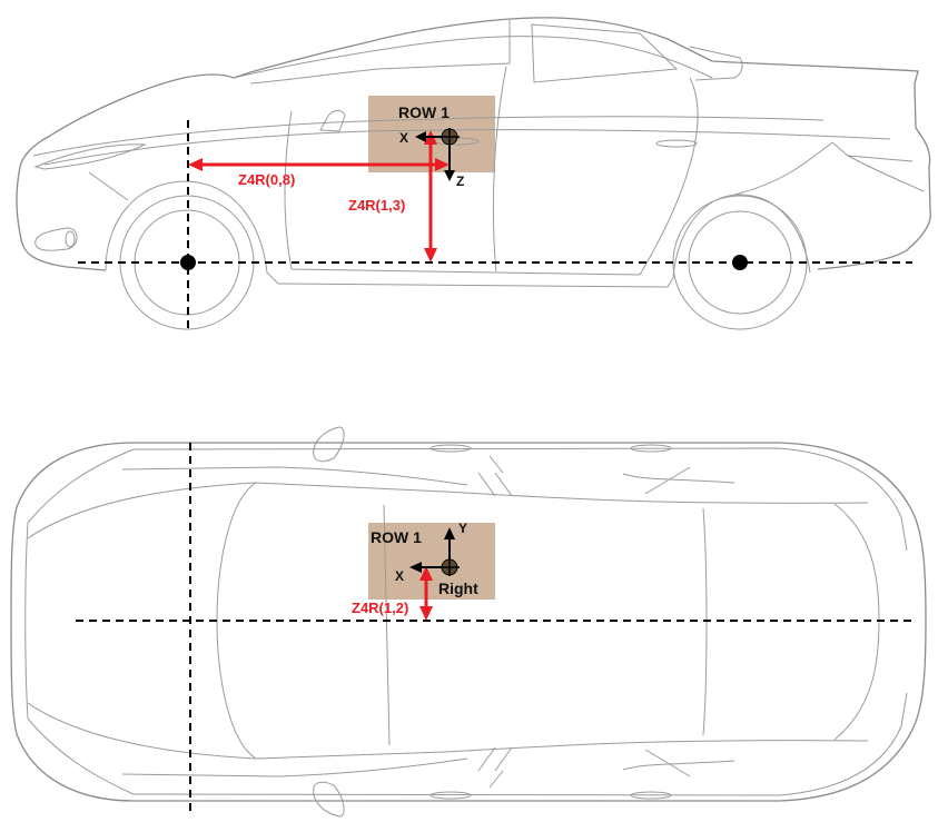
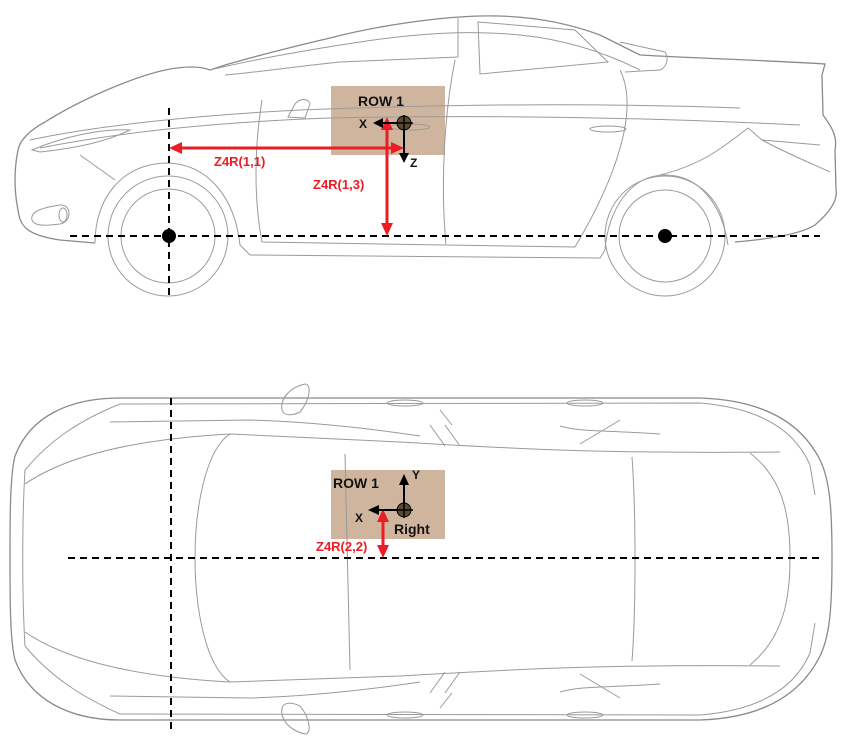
  ROW 1
  X
  Z
- Z4R(0,8)
+ Z4R(1,1)
  Z4R(1,3)
  ROW 1
  Y
  X
  Right
- Z4R(1,2)
+ Z4R(2,2)
